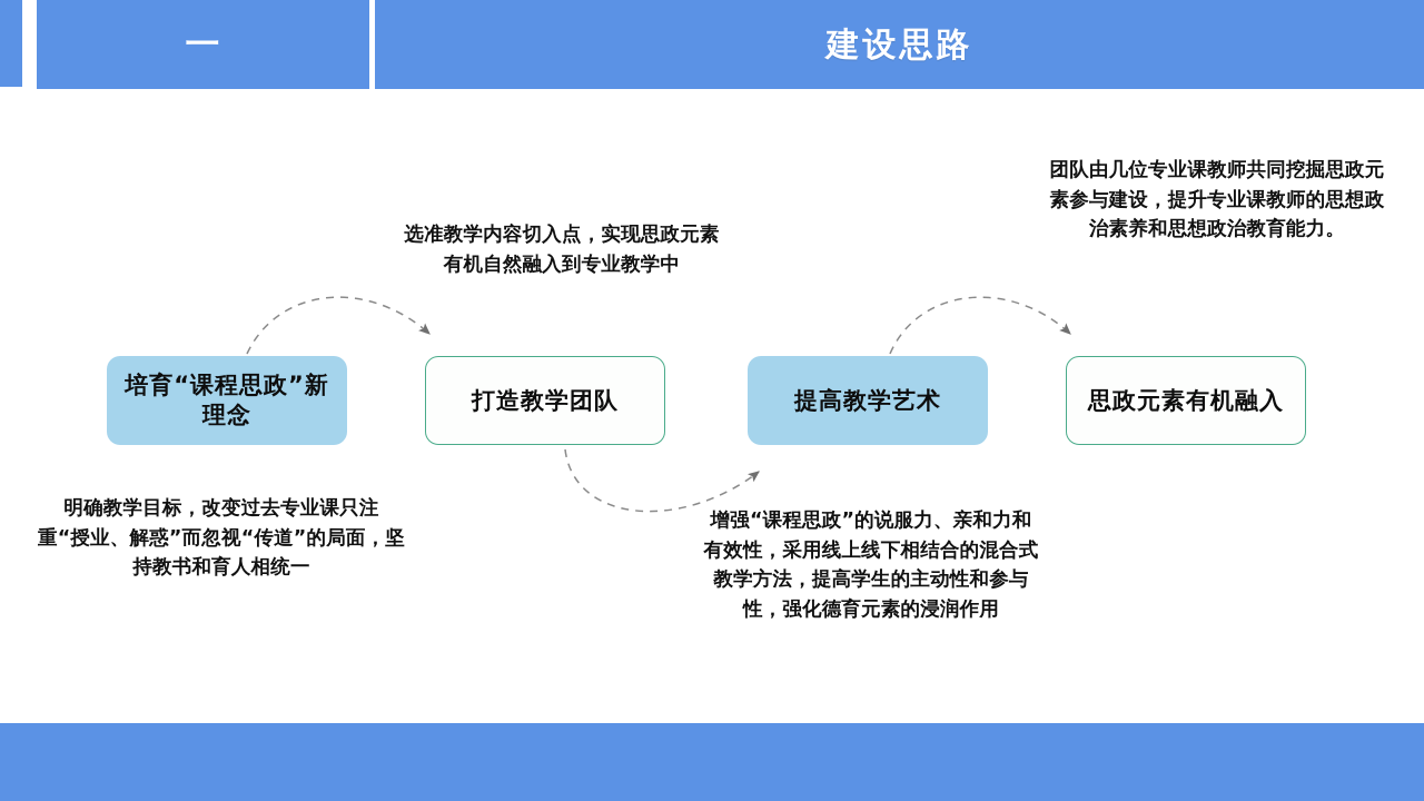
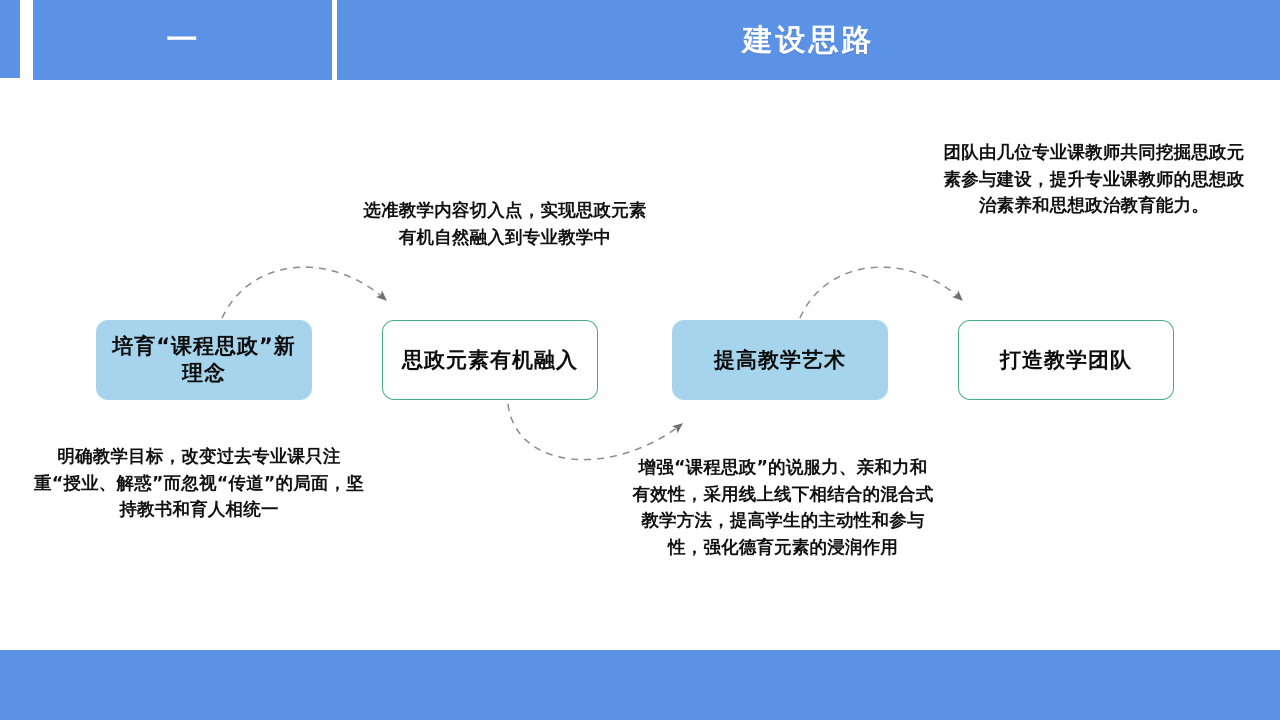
  一
  建设思路
  选准教学内容切入点，实现思政元素有机自然融入到专业教学中
  团队由几位专业课教师共同挖掘思政元素参与建设，提升专业课教师的思想政治素养和思想政治教育能力。
  明确教学目标，改变过去专业课只注重“授业、解惑”而忽视“传道”的局面，坚持教书和育人相统一
  增强“课程思政”的说服力、亲和力和有效性，采用线上线下相结合的混合式教学方法，提高学生的主动性和参与性，强化德育元素的浸润作用
  培育“课程思政”新理念
- 打造教学团队
+ 思政元素有机融入
  提高教学艺术
- 思政元素有机融入
+ 打造教学团队
